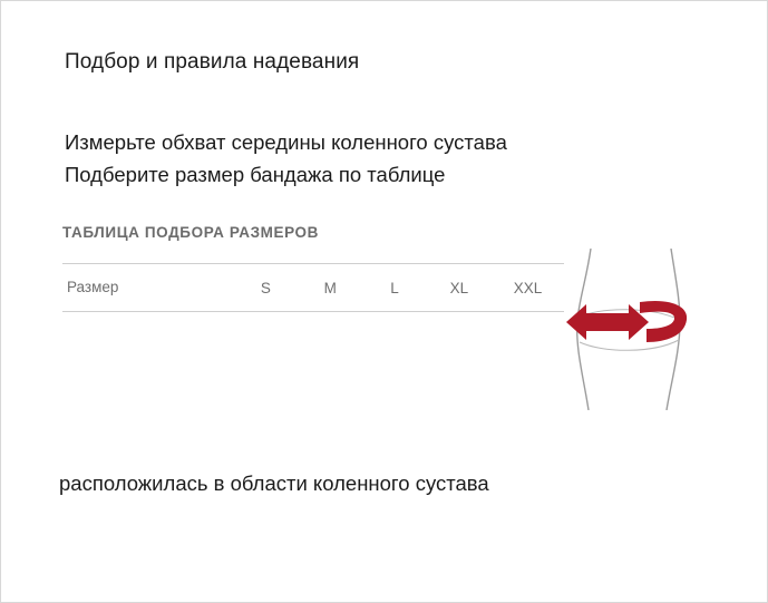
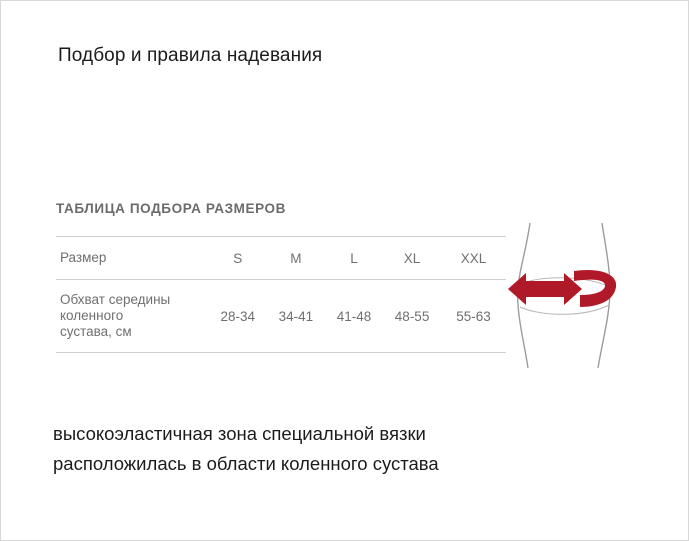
  Подбор и правила надевания
- Измерьте обхват середины коленного сустава
- Подберите размер бандажа по таблице
  ТАБЛИЦА ПОДБОРА РАЗМЕРОВ
  Размер	S	M	L	XL	XXL
+ Обхват середины коленного сустава, см	28-34	34-41	41-48	48-55	55-63
+ высокоэластичная зона специальной вязки
  расположилась в области коленного сустава
